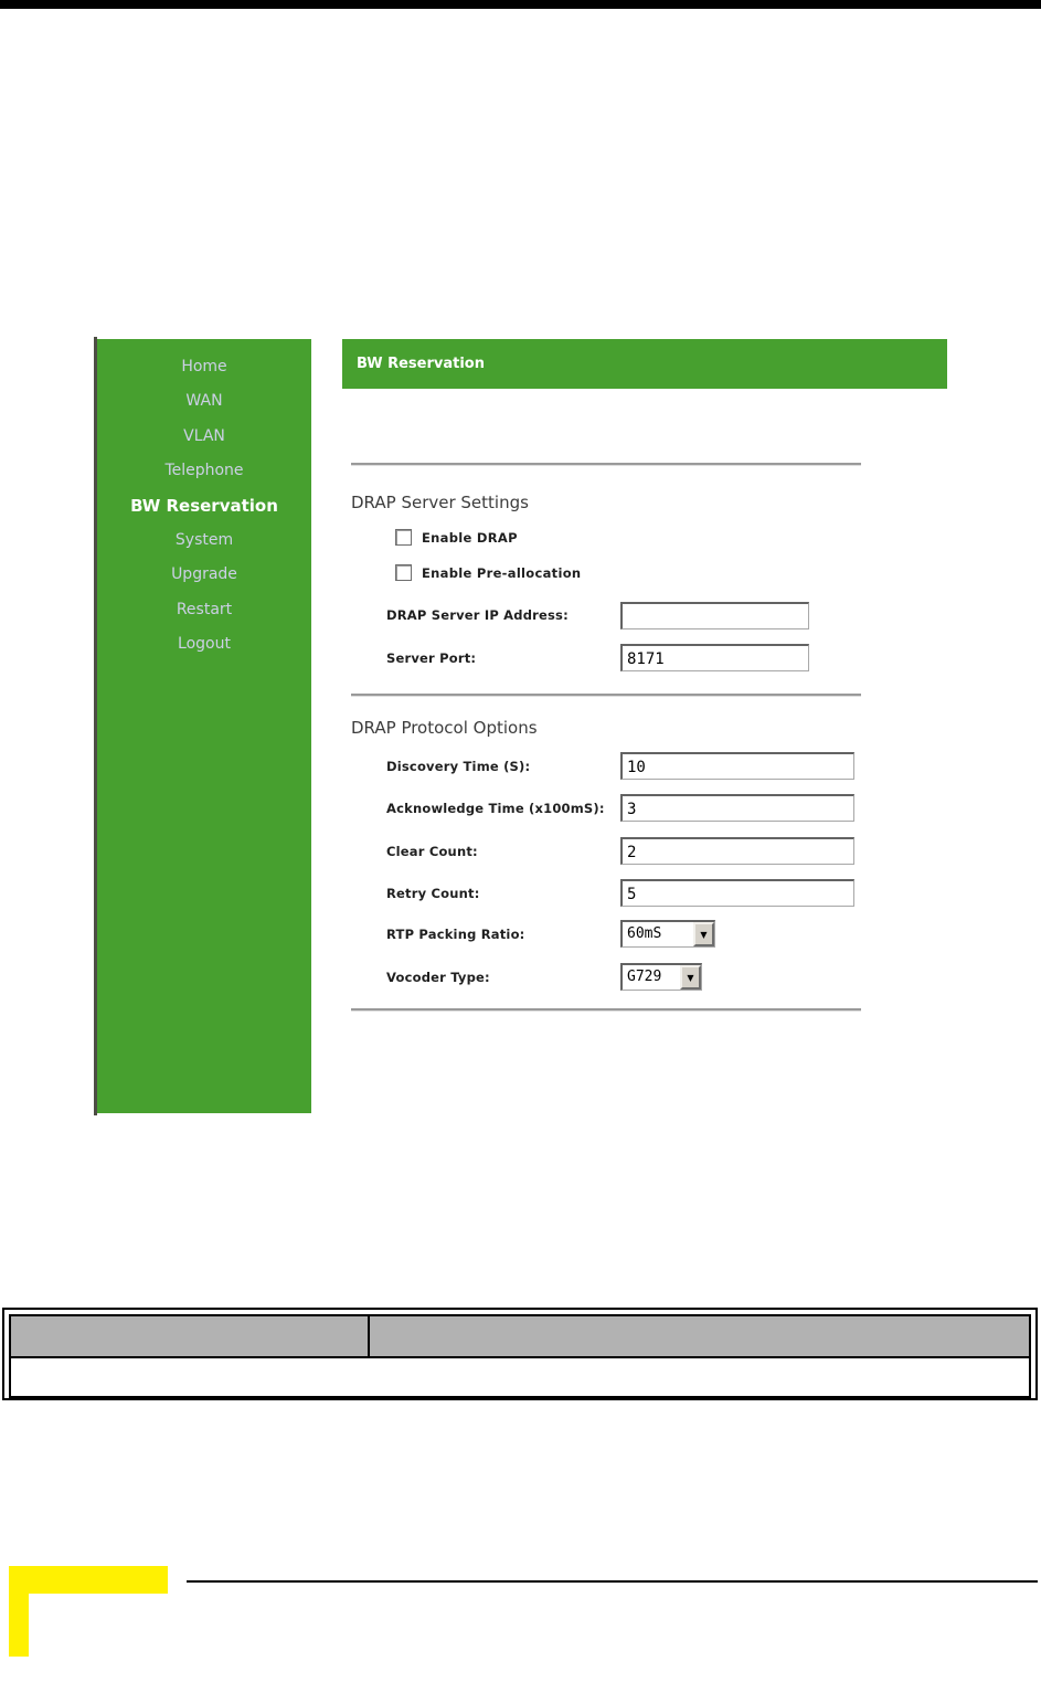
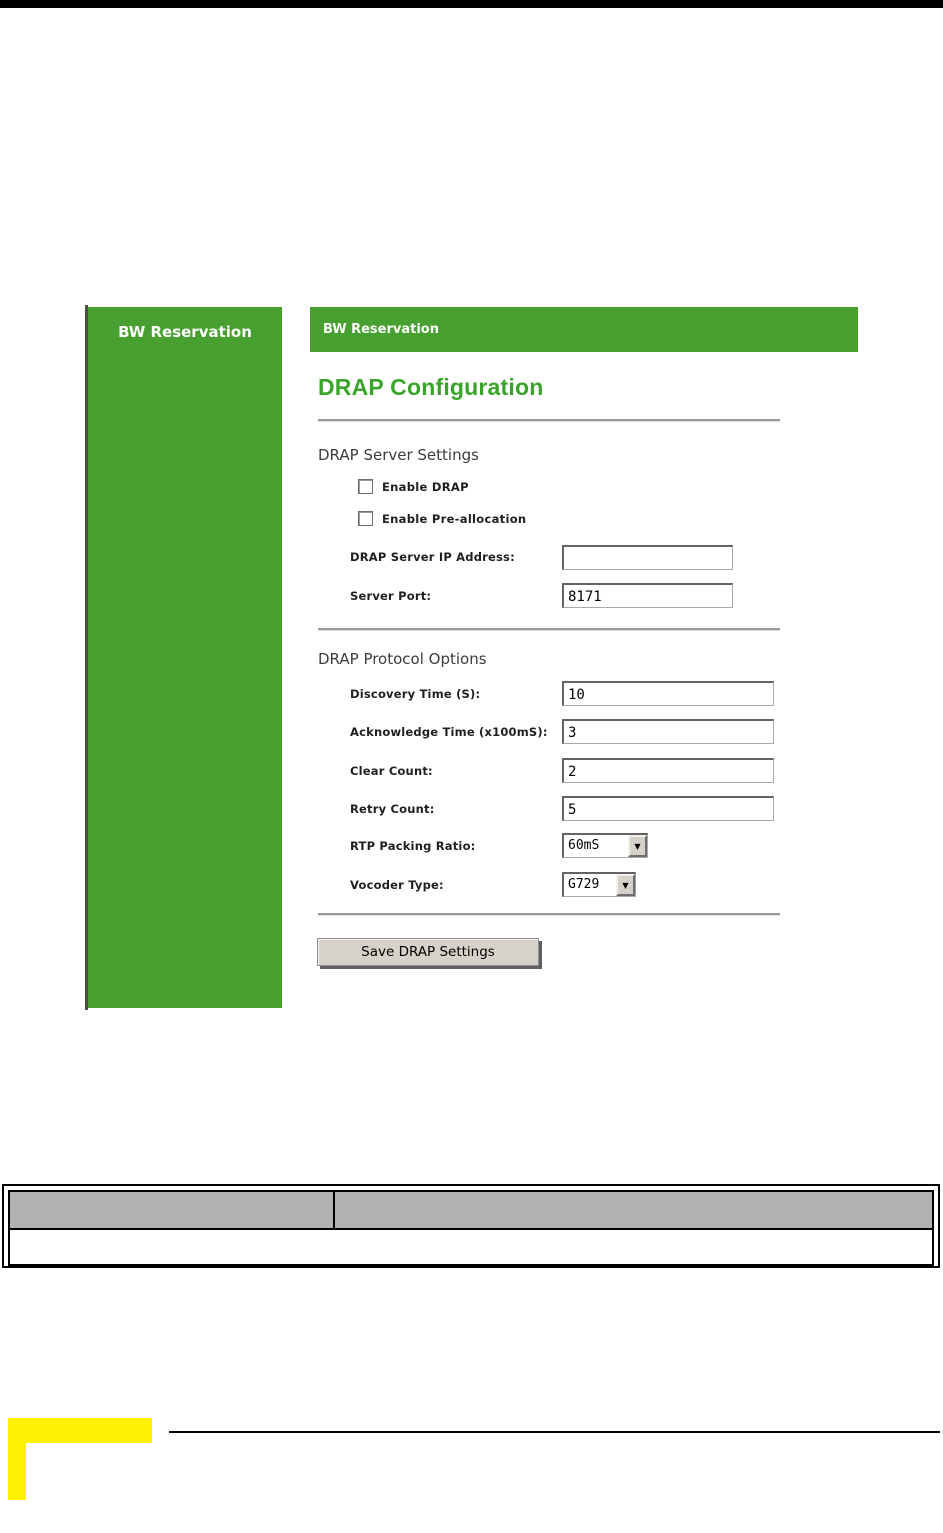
- Home
- WAN
- VLAN
- Telephone
  BW Reservation
- System
- Upgrade
- Restart
- Logout
  BW Reservation
+ DRAP Configuration
  DRAP Server Settings
  Enable DRAP
  Enable Pre-allocation
  DRAP Server IP Address:
  Server Port:
  8171
  DRAP Protocol Options
  Discovery Time (S):
  10
  Acknowledge Time (x100mS):
  3
  Clear Count:
  2
  Retry Count:
  5
  RTP Packing Ratio:
  60mS
  ▼
  Vocoder Type:
  G729
  ▼
+ Save DRAP Settings
